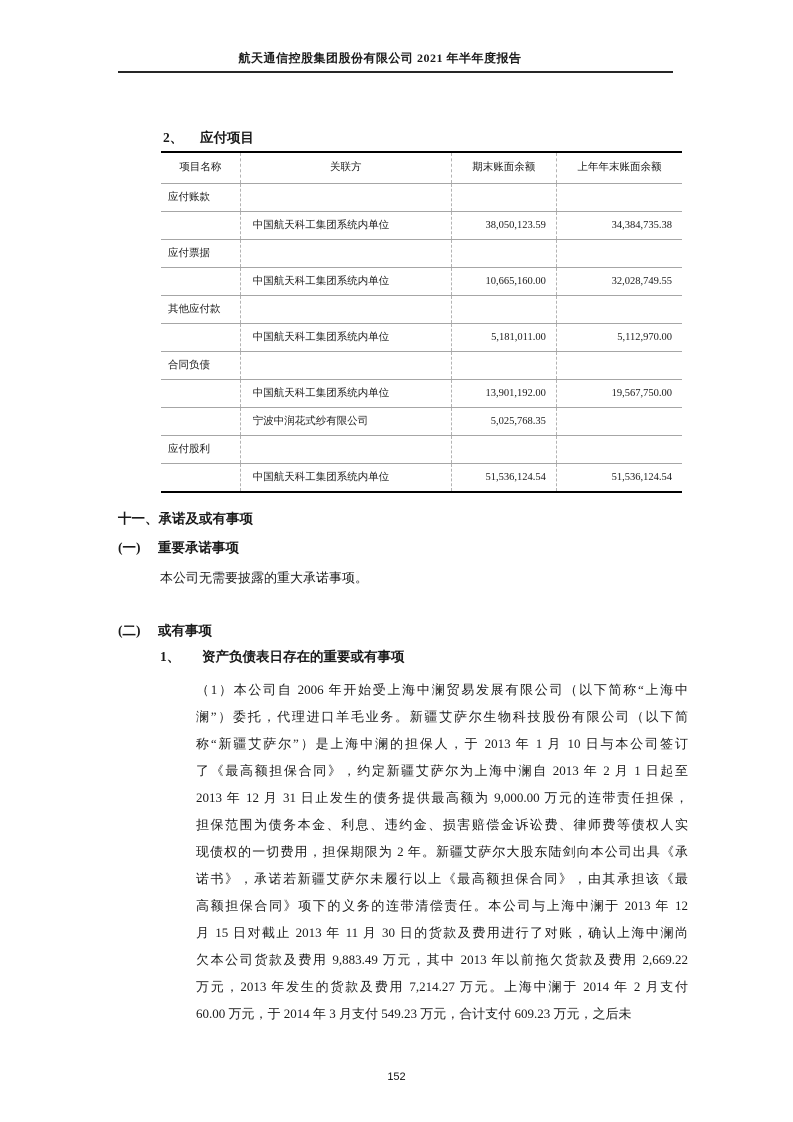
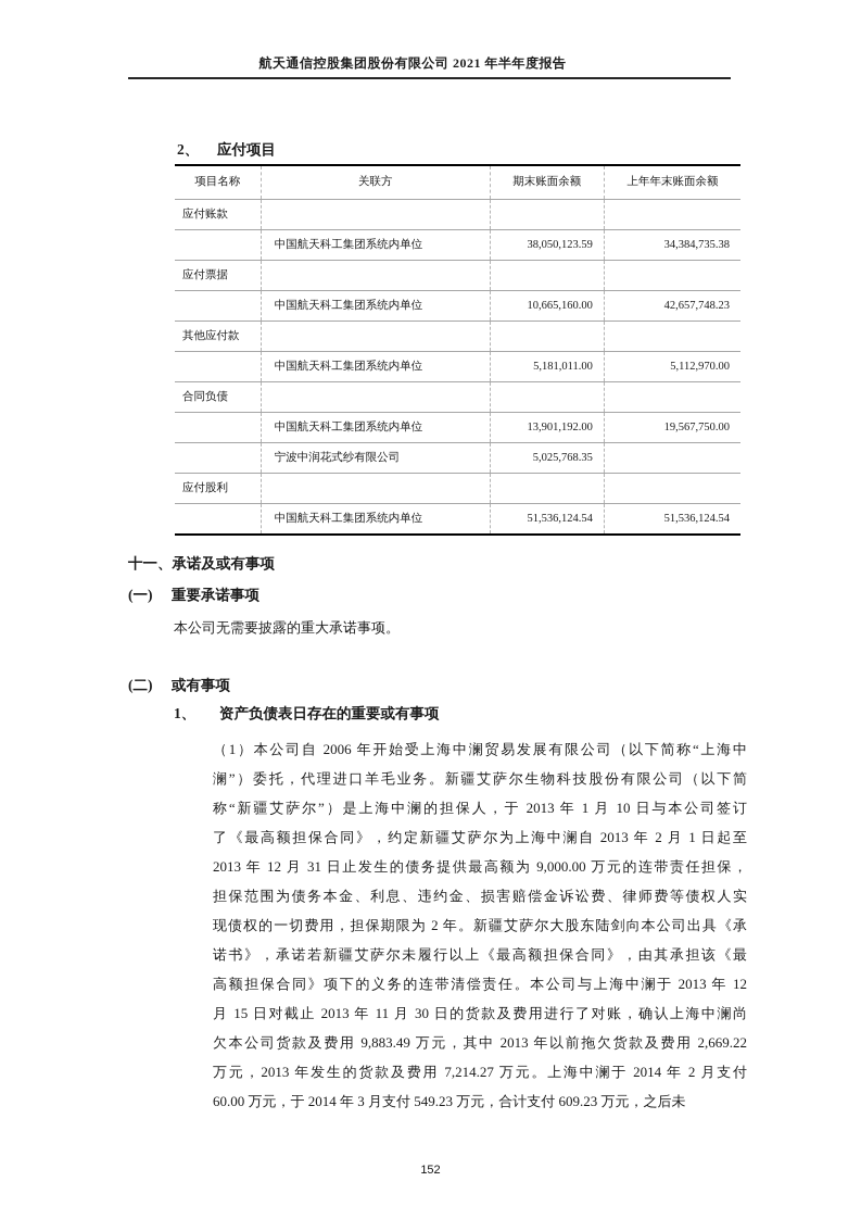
  航天通信控股集团股份有限公司 2021 年半年度报告
  2、 应付项目
  项目名称	关联方	期末账面余额	上年年末账面余额
  应付账款
  	中国航天科工集团系统内单位	38,050,123.59	34,384,735.38
  应付票据
- 	中国航天科工集团系统内单位	10,665,160.00	32,028,749.55
+ 	中国航天科工集团系统内单位	10,665,160.00	42,657,748.23
  其他应付款
  	中国航天科工集团系统内单位	5,181,011.00	5,112,970.00
  合同负债
  	中国航天科工集团系统内单位	13,901,192.00	19,567,750.00
  	宁波中润花式纱有限公司	5,025,768.35
  应付股利
  	中国航天科工集团系统内单位	51,536,124.54	51,536,124.54
  十一、承诺及或有事项
  (一) 重要承诺事项
  本公司无需要披露的重大承诺事项。
  (二) 或有事项
  1、 资产负债表日存在的重要或有事项
  （1）本公司自 2006 年开始受上海中澜贸易发展有限公司（以下简称“上海中
  澜”）委托，代理进口羊毛业务。新疆艾萨尔生物科技股份有限公司（以下简
  称“新疆艾萨尔”）是上海中澜的担保人，于 2013 年 1 月 10 日与本公司签订
  了《最高额担保合同》，约定新疆艾萨尔为上海中澜自 2013 年 2 月 1 日起至
  2013 年 12 月 31 日止发生的债务提供最高额为 9,000.00 万元的连带责任担保，
  担保范围为债务本金、利息、违约金、损害赔偿金诉讼费、律师费等债权人实
  现债权的一切费用，担保期限为 2 年。新疆艾萨尔大股东陆剑向本公司出具《承
  诺书》，承诺若新疆艾萨尔未履行以上《最高额担保合同》，由其承担该《最
  高额担保合同》项下的义务的连带清偿责任。本公司与上海中澜于 2013 年 12
  月 15 日对截止 2013 年 11 月 30 日的货款及费用进行了对账，确认上海中澜尚
  欠本公司货款及费用 9,883.49 万元，其中 2013 年以前拖欠货款及费用 2,669.22
  万元，2013 年发生的货款及费用 7,214.27 万元。上海中澜于 2014 年 2 月支付
  60.00 万元，于 2014 年 3 月支付 549.23 万元，合计支付 609.23 万元，之后未
  152
